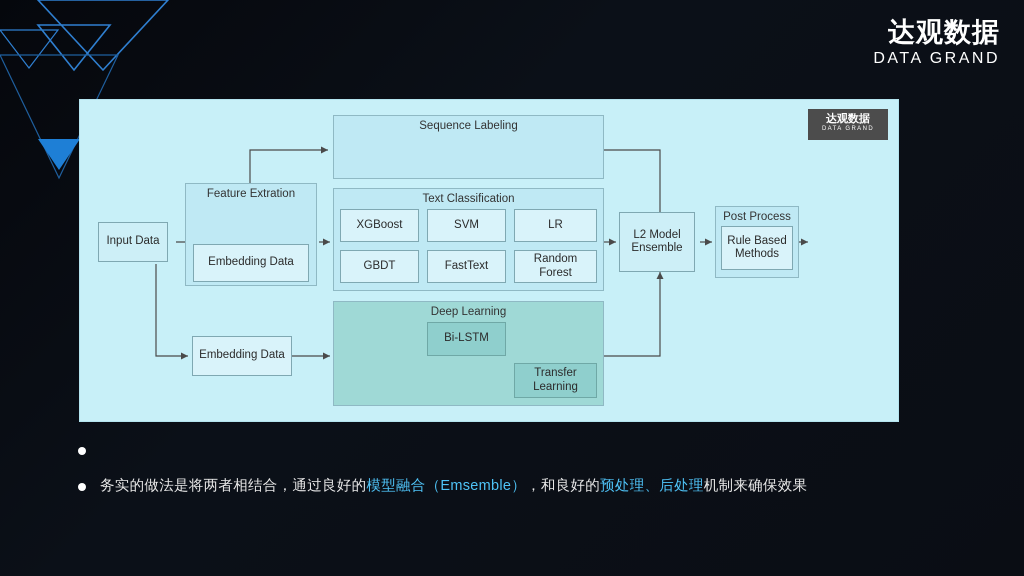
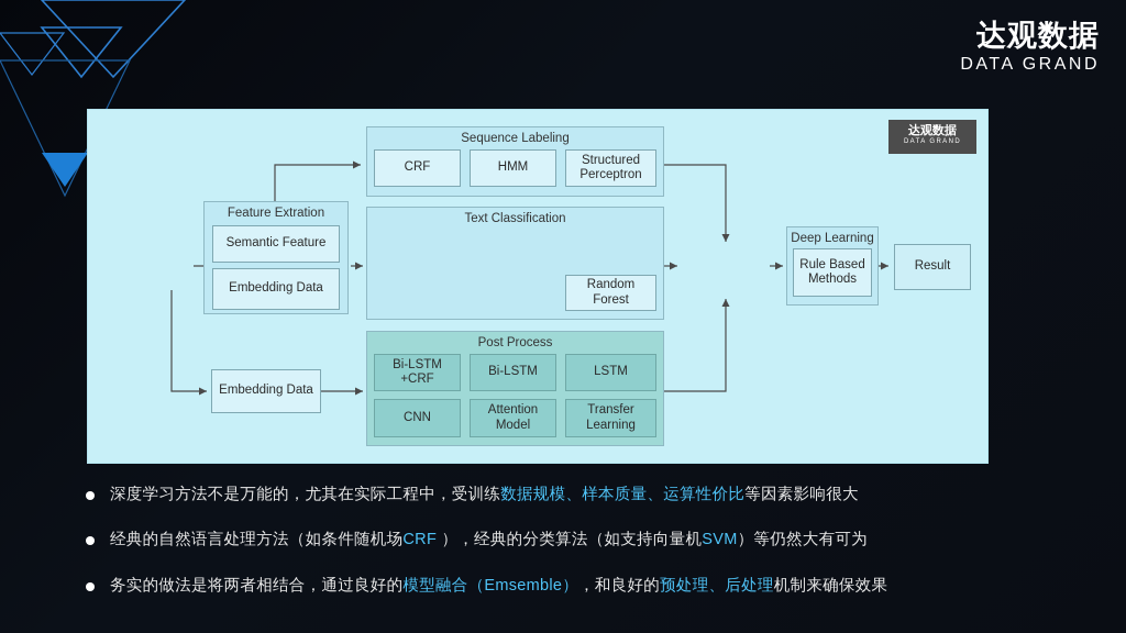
  达观数据
  DATA GRAND
  达观数据
- Input Data
  Feature Extration
+ Semantic Feature
  Embedding Data
  Embedding Data
  Sequence Labeling
+ CRF
+ HMM
+ Structured Perceptron
  Text Classification
- XGBoost
- SVM
- LR
- GBDT
- FastText
  Random Forest
- Deep Learning
+ Post Process
+ Bi-LSTM +CRF
  Bi-LSTM
+ LSTM
+ CNN
+ Attention Model
  Transfer Learning
- L2 Model Ensemble
- Post Process
+ Deep Learning
  Rule Based Methods
+ Result
+ 深度学习方法不是万能的，尤其在实际工程中，受训练数据规模、样本质量、运算性价比等因素影响很大
+ 经典的自然语言处理方法（如条件随机场CRF ），经典的分类算法（如支持向量机SVM）等仍然大有可为
  务实的做法是将两者相结合，通过良好的模型融合（Emsemble），和良好的预处理、后处理机制来确保效果
